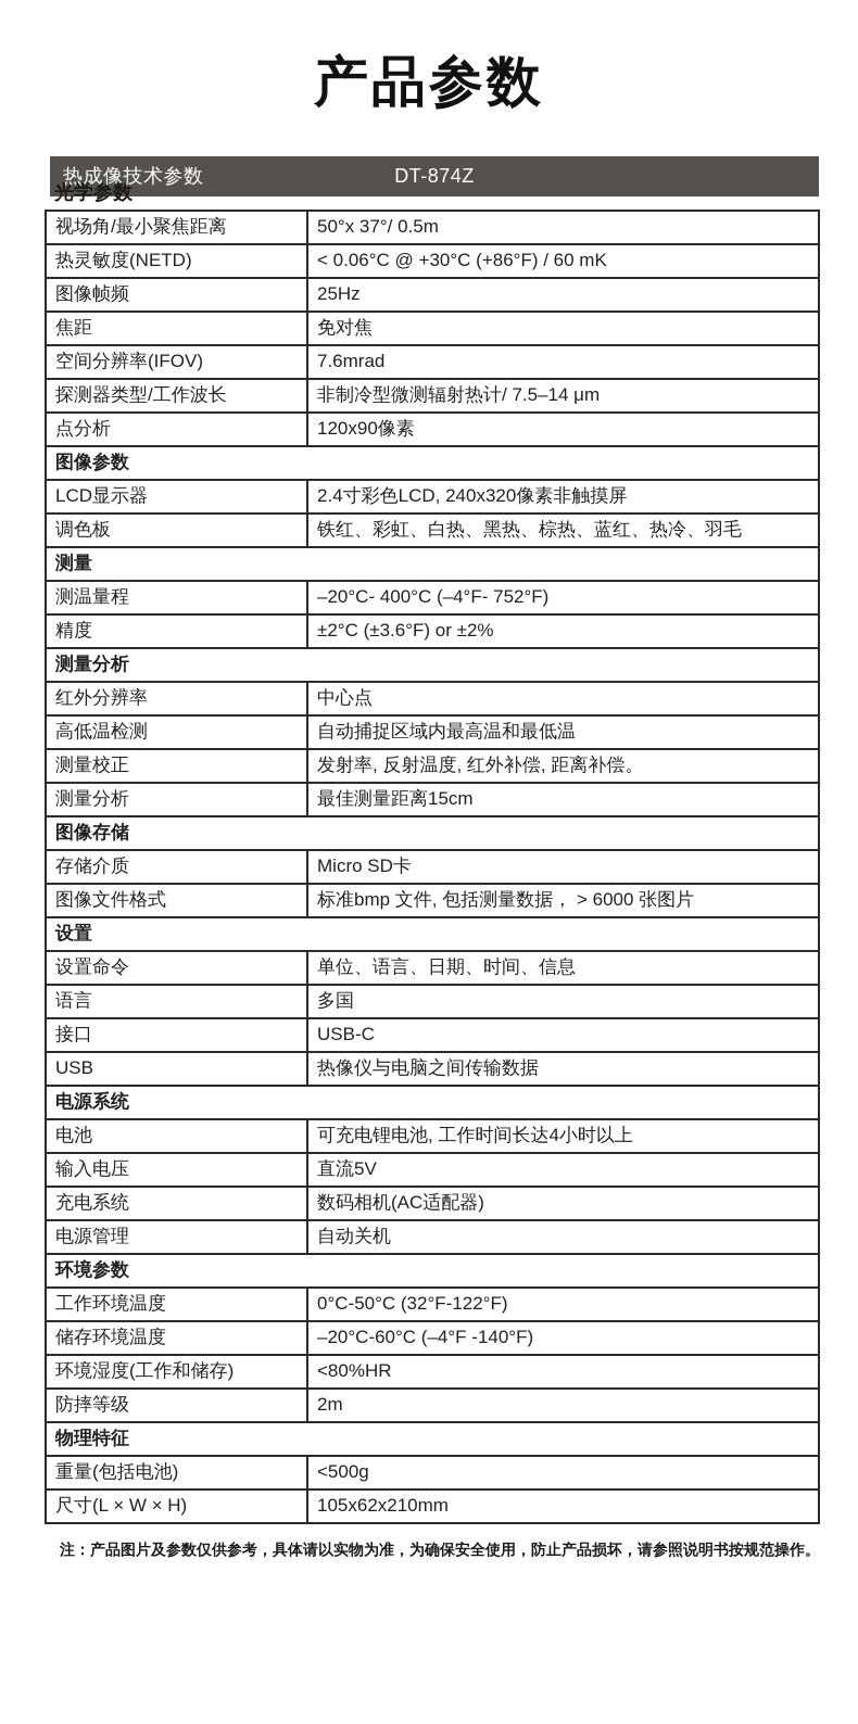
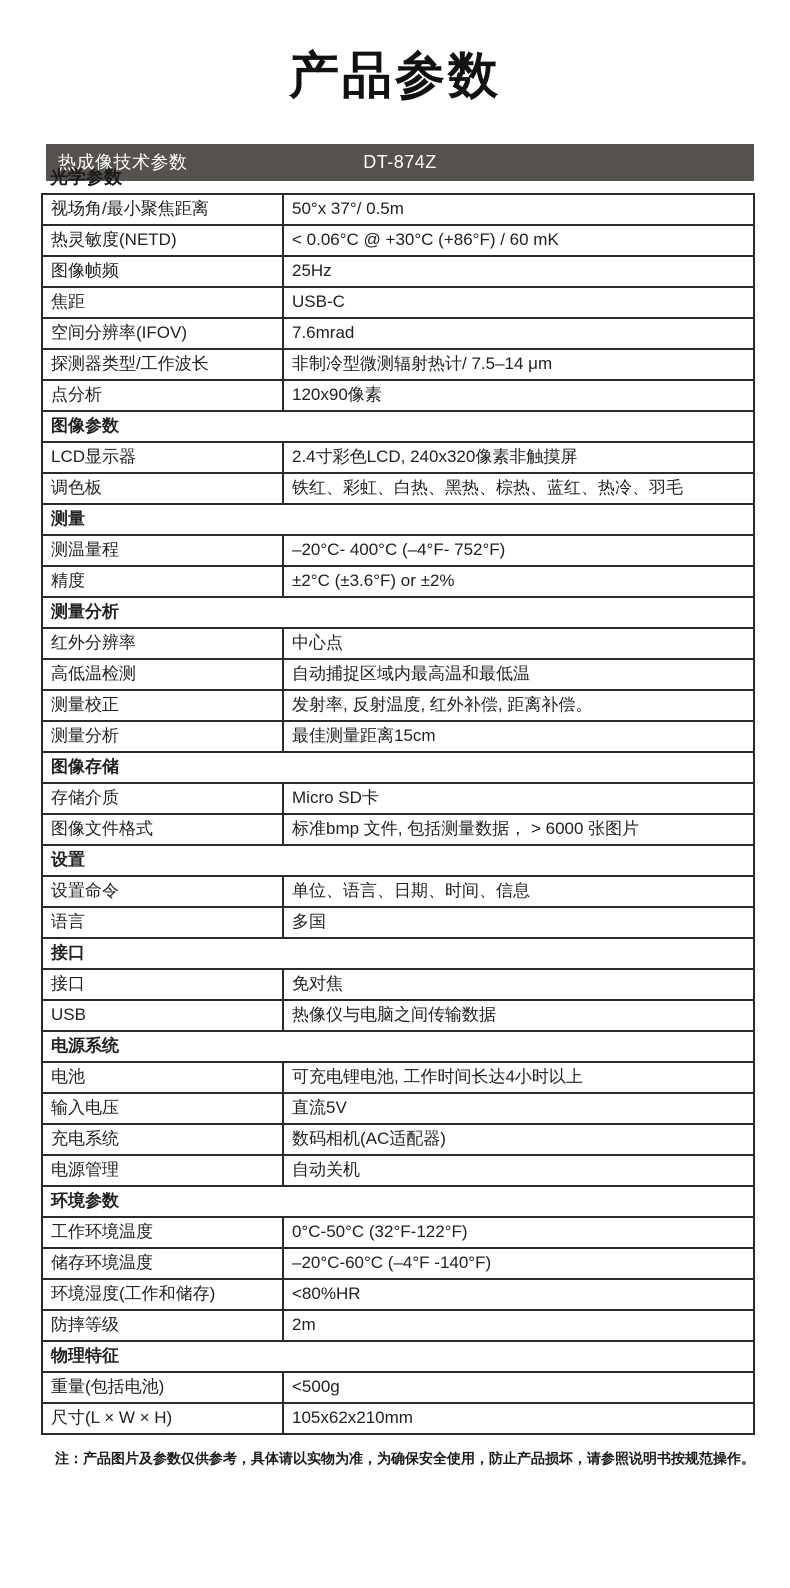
  产品参数
  热成像技术参数
  DT-874Z
  光学参数
  视场角/最小聚焦距离	50°x 37°/ 0.5m
  热灵敏度(NETD)	< 0.06°C @ +30°C (+86°F) / 60 mK
  图像帧频	25Hz
- 焦距	免对焦
+ 焦距	USB-C
  空间分辨率(IFOV)	7.6mrad
  探测器类型/工作波长	非制冷型微测辐射热计/ 7.5–14 μm
  点分析	120x90像素
  图像参数
  LCD显示器	2.4寸彩色LCD, 240x320像素非触摸屏
  调色板	铁红、彩虹、白热、黑热、棕热、蓝红、热冷、羽毛
  测量
  测温量程	–20°C- 400°C (–4°F- 752°F)
  精度	±2°C (±3.6°F) or ±2%
  测量分析
  红外分辨率	中心点
  高低温检测	自动捕捉区域内最高温和最低温
  测量校正	发射率, 反射温度, 红外补偿, 距离补偿。
  测量分析	最佳测量距离15cm
  图像存储
  存储介质	Micro SD卡
  图像文件格式	标准bmp 文件, 包括测量数据， > 6000 张图片
  设置
  设置命令	单位、语言、日期、时间、信息
  语言	多国
+ 接口
- 接口	USB-C
+ 接口	免对焦
  USB	热像仪与电脑之间传输数据
  电源系统
  电池	可充电锂电池, 工作时间长达4小时以上
  输入电压	直流5V
  充电系统	数码相机(AC适配器)
  电源管理	自动关机
  环境参数
  工作环境温度	0°C-50°C (32°F-122°F)
  储存环境温度	–20°C-60°C (–4°F -140°F)
  环境湿度(工作和储存)	<80%HR
  防摔等级	2m
  物理特征
  重量(包括电池)	<500g
  尺寸(L × W × H)	105x62x210mm
  注：产品图片及参数仅供参考，具体请以实物为准，为确保安全使用，防止产品损坏，请参照说明书按规范操作。
